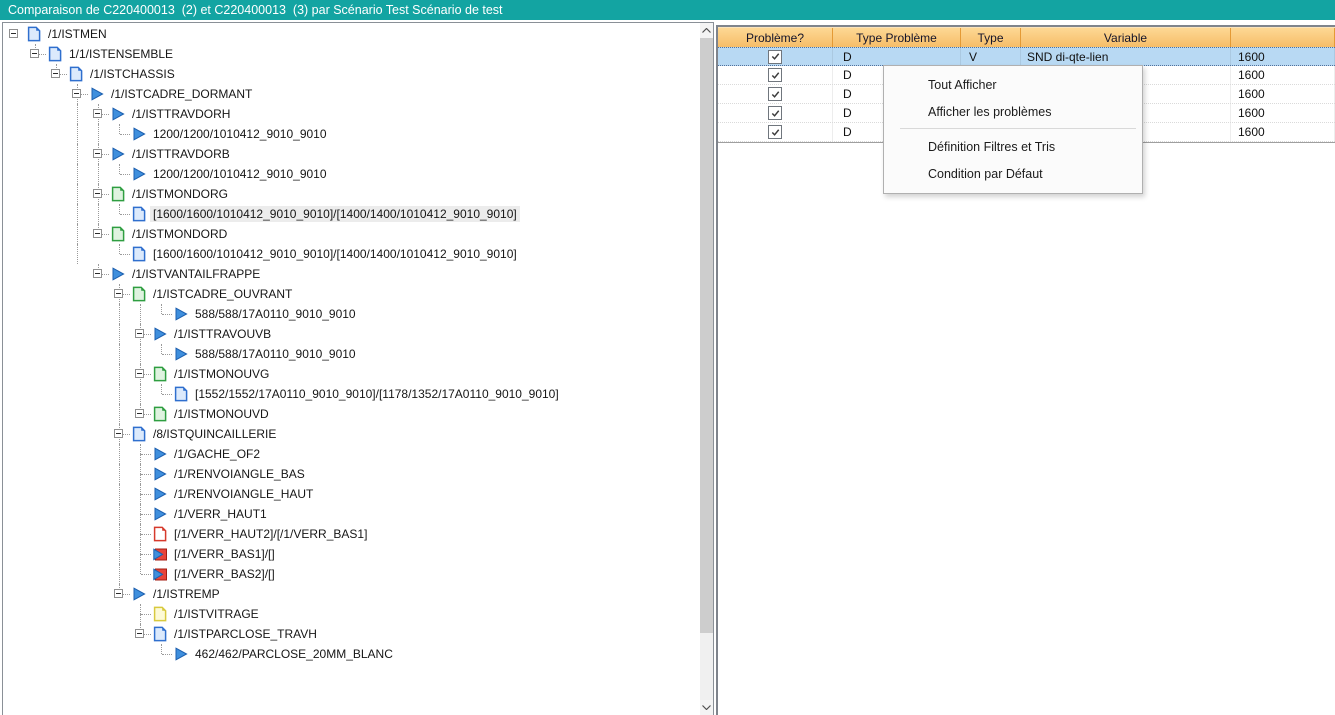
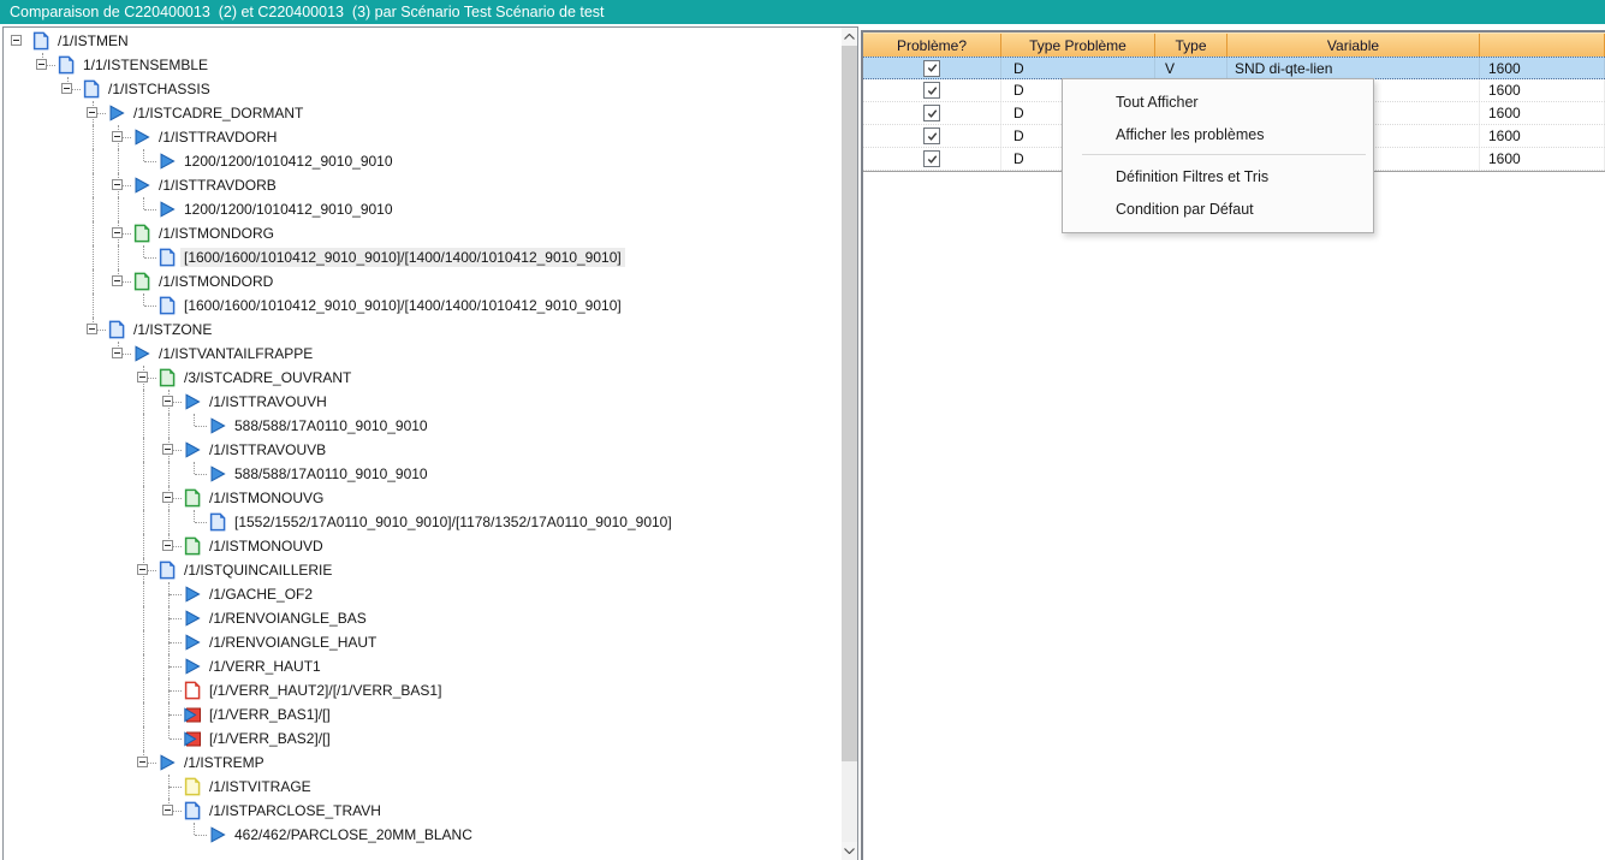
  Comparaison de C220400013 (2) et C220400013 (3) par Scénario Test Scénario de test
  /1/ISTMEN
  1/1/ISTENSEMBLE
  /1/ISTCHASSIS
  /1/ISTCADRE_DORMANT
  /1/ISTTRAVDORH
  1200/1200/1010412_9010_9010
  /1/ISTTRAVDORB
  1200/1200/1010412_9010_9010
  /1/ISTMONDORG
  [1600/1600/1010412_9010_9010]/[1400/1400/1010412_9010_9010]
  /1/ISTMONDORD
  [1600/1600/1010412_9010_9010]/[1400/1400/1010412_9010_9010]
+ /1/ISTZONE
  /1/ISTVANTAILFRAPPE
- /1/ISTCADRE_OUVRANT
+ /3/ISTCADRE_OUVRANT
+ /1/ISTTRAVOUVH
  588/588/17A0110_9010_9010
  /1/ISTTRAVOUVB
  588/588/17A0110_9010_9010
  /1/ISTMONOUVG
  [1552/1552/17A0110_9010_9010]/[1178/1352/17A0110_9010_9010]
  /1/ISTMONOUVD
- /8/ISTQUINCAILLERIE
+ /1/ISTQUINCAILLERIE
  /1/GACHE_OF2
  /1/RENVOIANGLE_BAS
  /1/RENVOIANGLE_HAUT
  /1/VERR_HAUT1
  [/1/VERR_HAUT2]/[/1/VERR_BAS1]
  [/1/VERR_BAS1]/[]
  [/1/VERR_BAS2]/[]
  /1/ISTREMP
  /1/ISTVITRAGE
  /1/ISTPARCLOSE_TRAVH
  462/462/PARCLOSE_20MM_BLANC
  Problème?
  Type Problème
  Type
  Variable
  D
  V
  SND di-qte-lien
  1600
  D
  1600
  D
  1600
  D
  1600
  D
  1600
  Tout Afficher
  Afficher les problèmes
  Définition Filtres et Tris
  Condition par Défaut
